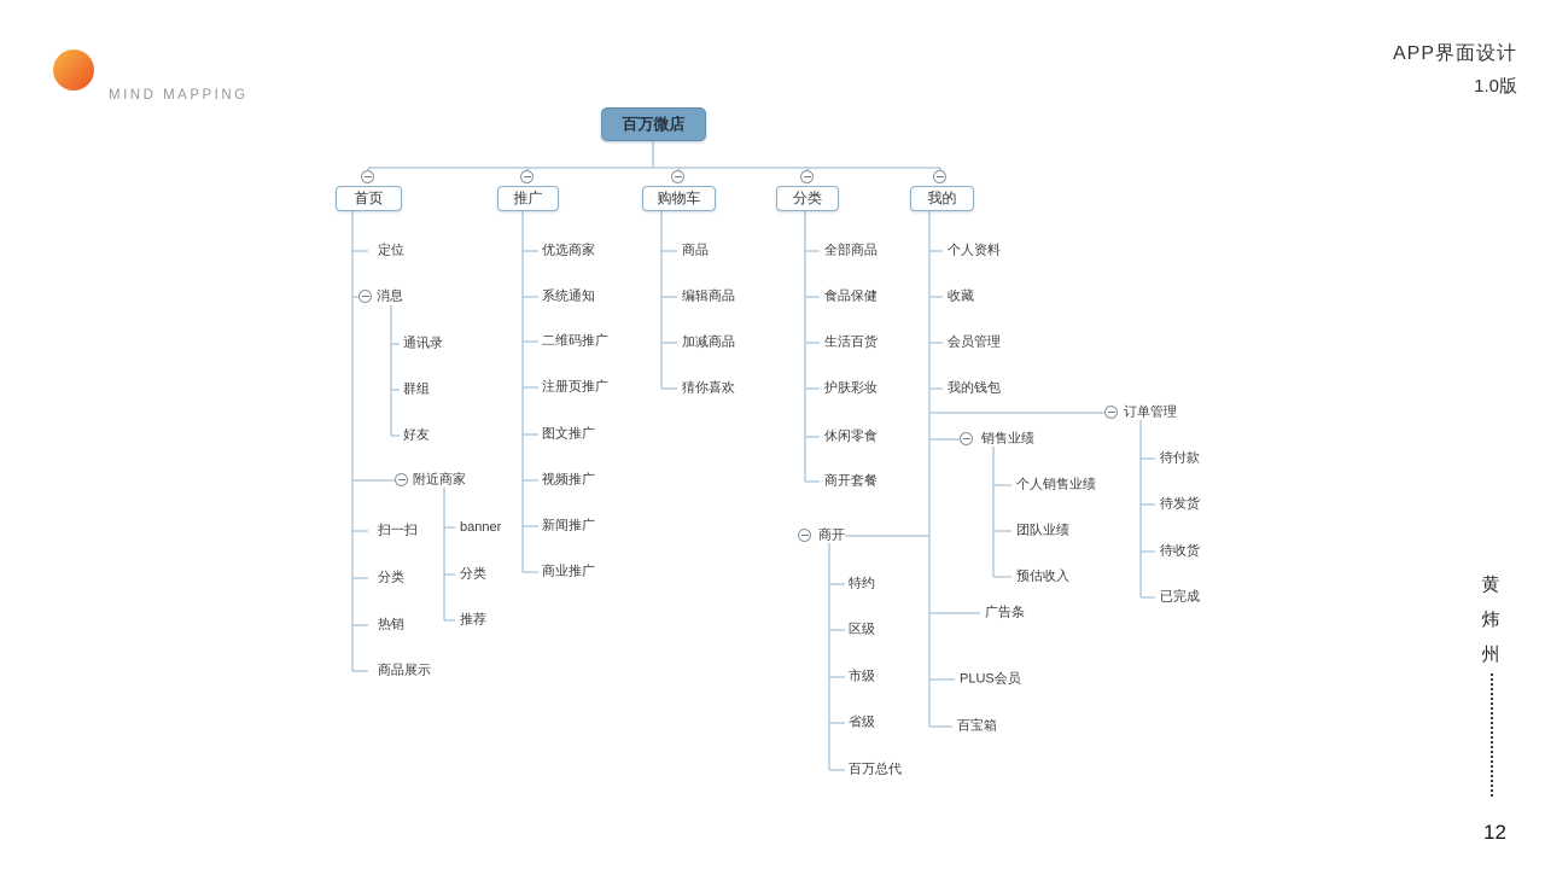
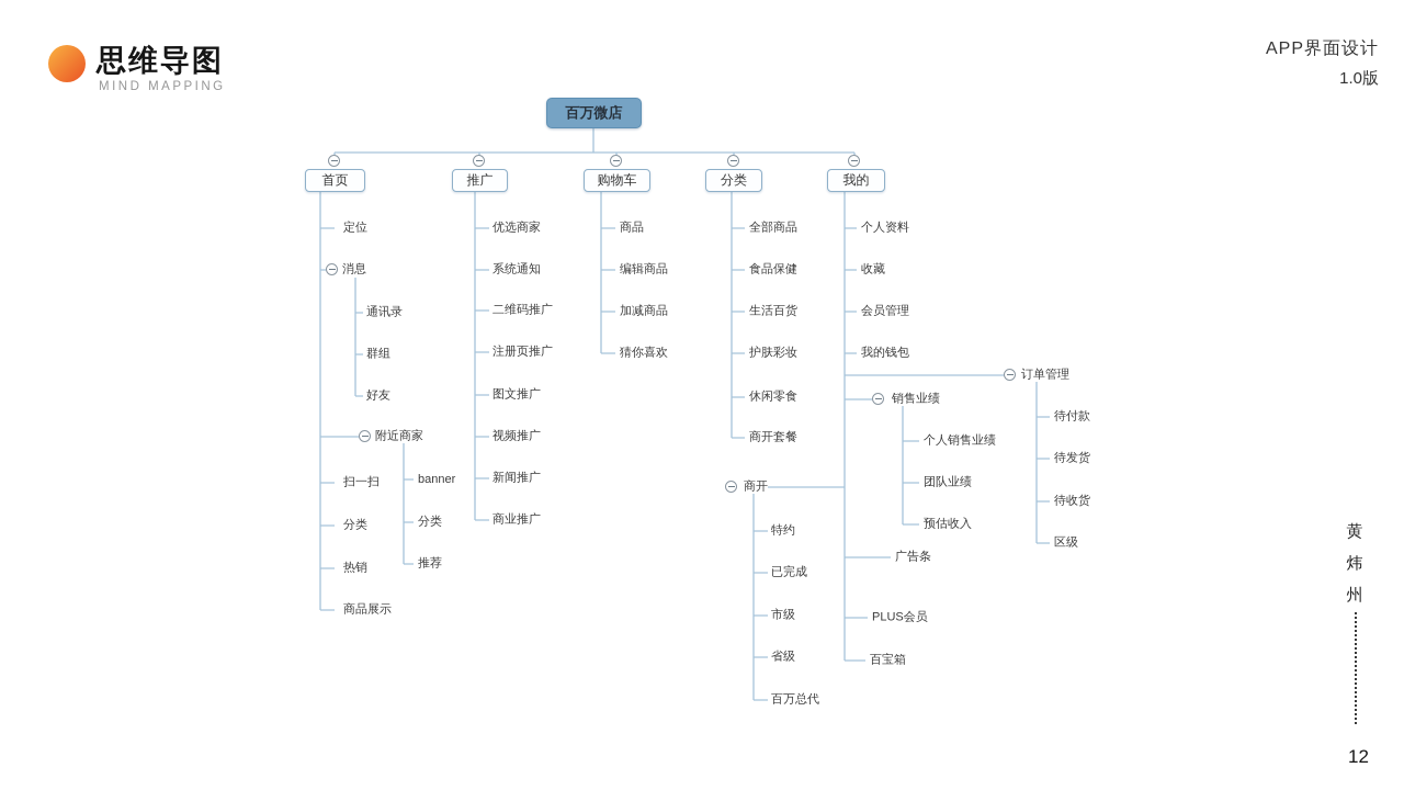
+ 思维导图
  MIND MAPPING
  APP界面设计
  1.0版
  百万微店
  首页
  推广
  购物车
  分类
  我的
  定位
  消息
  通讯录
  群组
  好友
  附近商家
  banner
  分类
  推荐
  扫一扫
  分类
  热销
  商品展示
  优选商家
  系统通知
  二维码推广
  注册页推广
  图文推广
  视频推广
  新闻推广
  商业推广
  商品
  编辑商品
  加减商品
  猜你喜欢
  全部商品
  食品保健
  生活百货
  护肤彩妆
  休闲零食
  商开套餐
  个人资料
  收藏
  会员管理
  我的钱包
  订单管理
  待付款
  待发货
  待收货
- 已完成
+ 区级
  销售业绩
  个人销售业绩
  团队业绩
  预估收入
  商开
  特约
- 区级
+ 已完成
  市级
  省级
  百万总代
  广告条
  PLUS会员
  百宝箱
  黄
  炜
  州
  12
